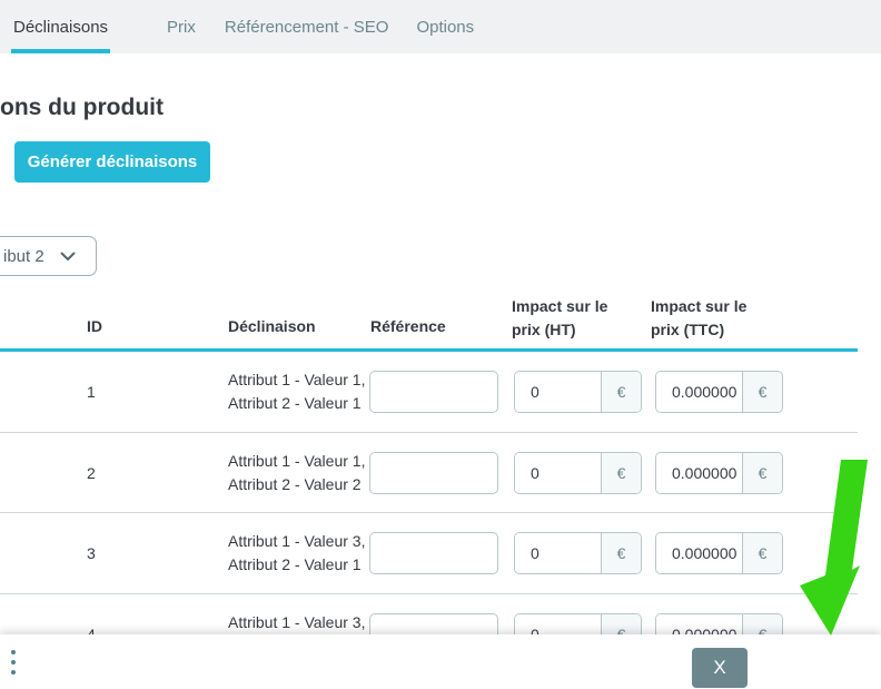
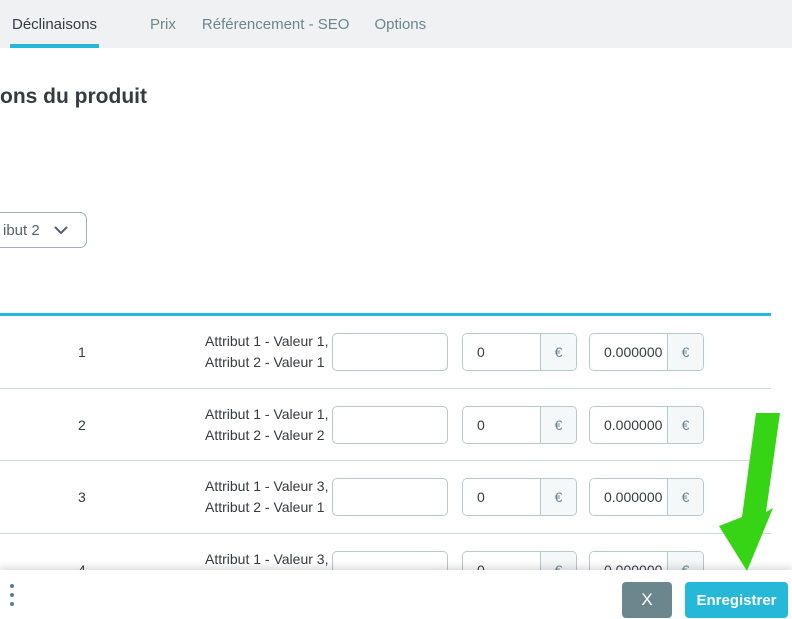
  Déclinaisons
  Prix
  Référencement - SEO
  Options
  ons du produit
- Générer déclinaisons
  ibut 2
- ID
- Déclinaison
- Référence
- Impact sur le prix (HT)
- Impact sur le prix (TTC)
  1
  Attribut 1 - Valeur 1, Attribut 2 - Valeur 1
  0
  €
  0.000000
  €
  2
  Attribut 1 - Valeur 1, Attribut 2 - Valeur 2
  0
  €
  0.000000
  €
  3
  Attribut 1 - Valeur 3, Attribut 2 - Valeur 1
  0
  €
  0.000000
  €
  X
+ Enregistrer
